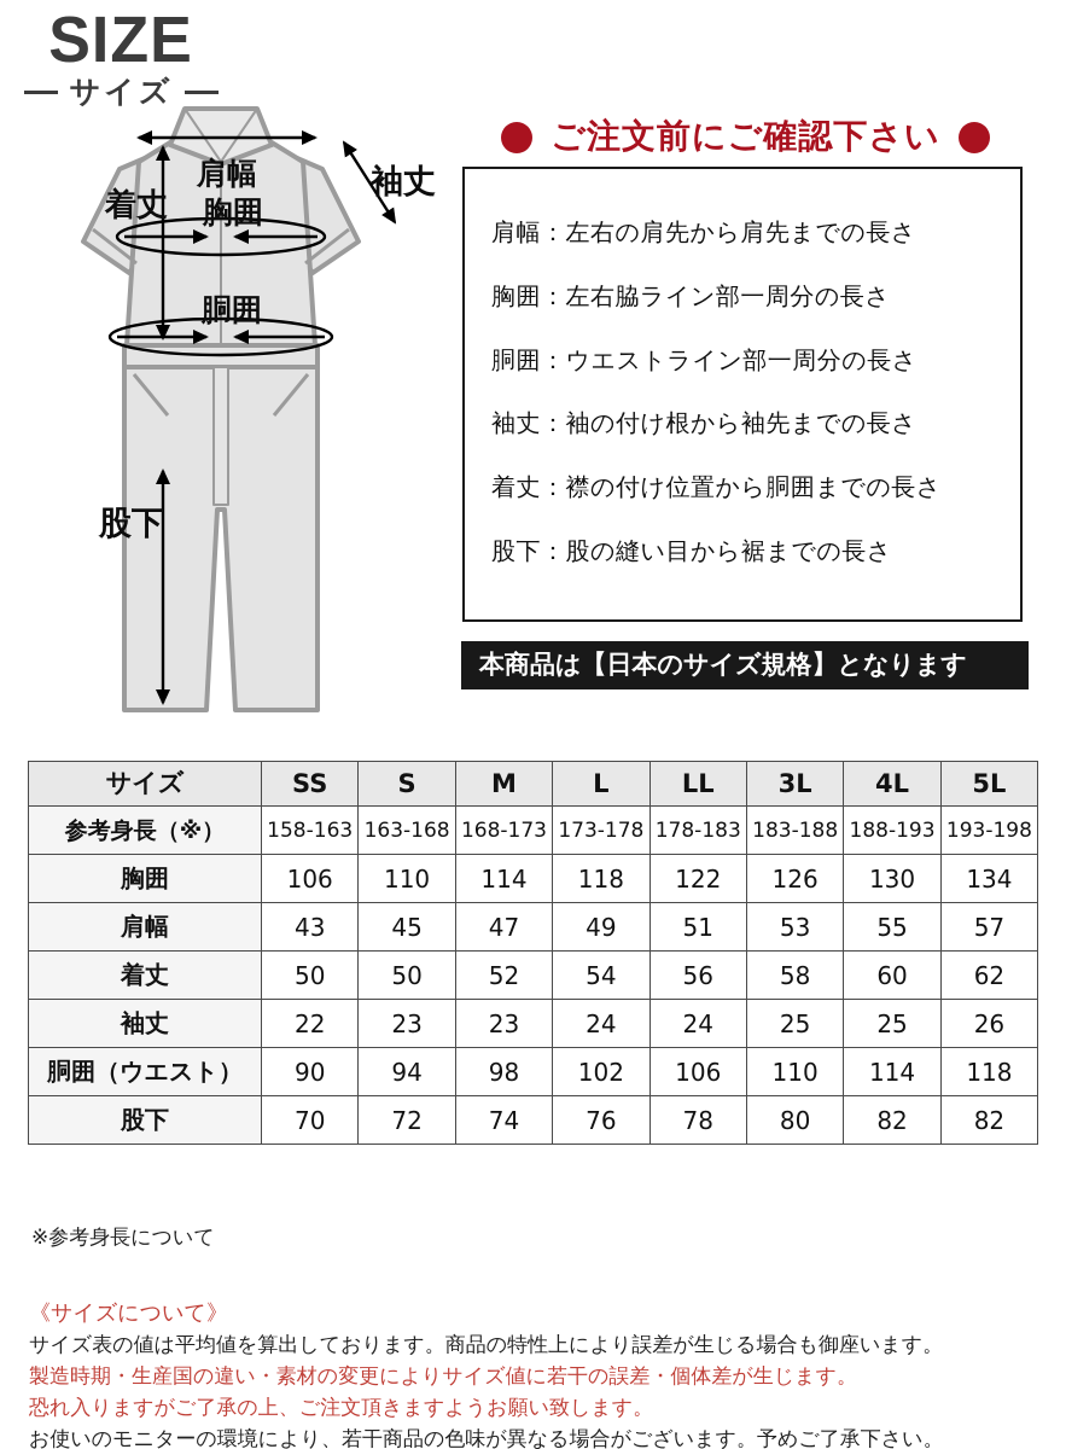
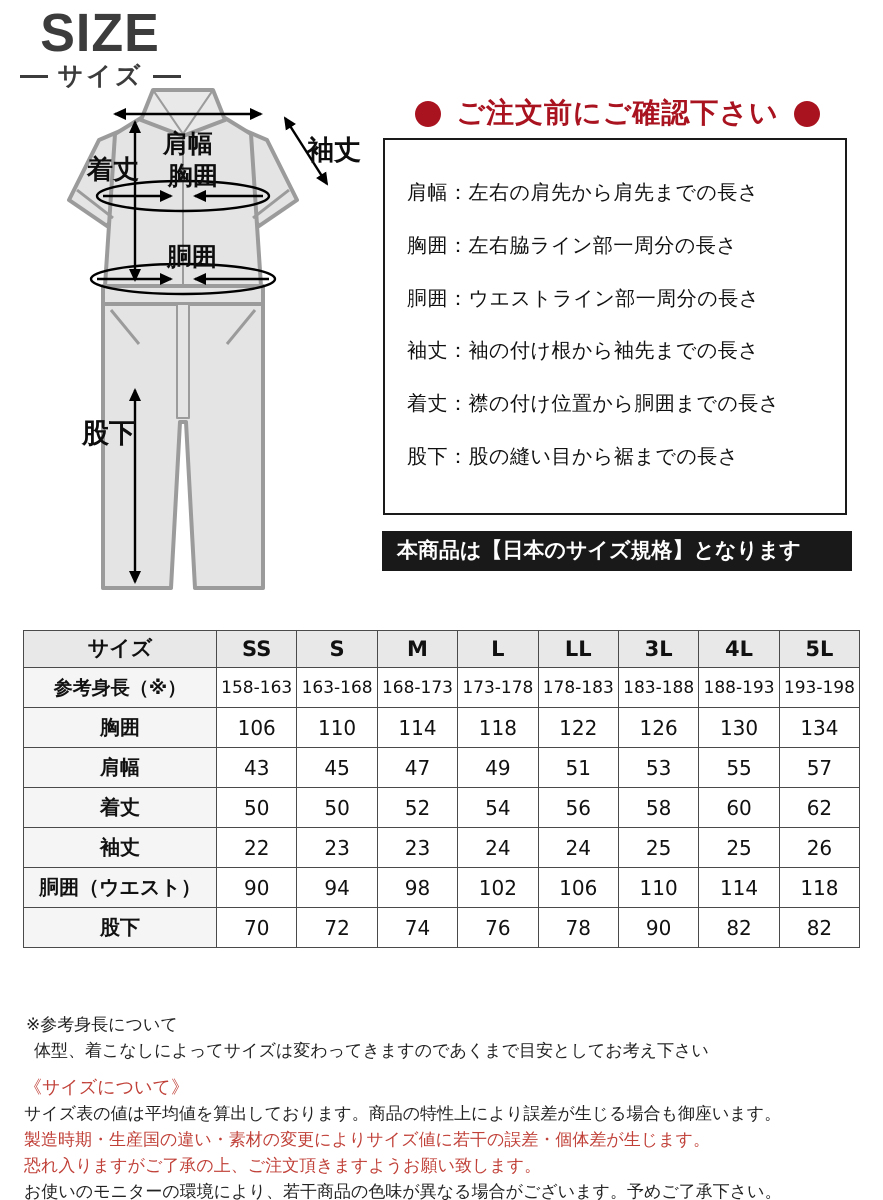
  SIZE
  サイズ
  肩幅
  胸囲
  着丈
  袖丈
  胴囲
  股下
  ご注文前にご確認下さい
  肩幅：左右の肩先から肩先までの長さ
  胸囲：左右脇ライン部一周分の長さ
  胴囲：ウエストライン部一周分の長さ
  袖丈：袖の付け根から袖先までの長さ
  着丈：襟の付け位置から胴囲までの長さ
  股下：股の縫い目から裾までの長さ
  本商品は【日本のサイズ規格】となります
  サイズ	SS	S	M	L	LL	3L	4L	5L
  参考身長（※）	158-163	163-168	168-173	173-178	178-183	183-188	188-193	193-198
  胸囲	106	110	114	118	122	126	130	134
  肩幅	43	45	47	49	51	53	55	57
  着丈	50	50	52	54	56	58	60	62
  袖丈	22	23	23	24	24	25	25	26
  胴囲（ウエスト）	90	94	98	102	106	110	114	118
- 股下	70	72	74	76	78	80	82	82
+ 股下	70	72	74	76	78	90	82	82
  ※参考身長について
+ 体型、着こなしによってサイズは変わってきますのであくまで目安としてお考え下さい
  《サイズについて》
  サイズ表の値は平均値を算出しております。商品の特性上により誤差が生じる場合も御座います。
  製造時期・生産国の違い・素材の変更によりサイズ値に若干の誤差・個体差が生じます。
  恐れ入りますがご了承の上、ご注文頂きますようお願い致します。
  お使いのモニターの環境により、若干商品の色味が異なる場合がございます。予めご了承下さい。
